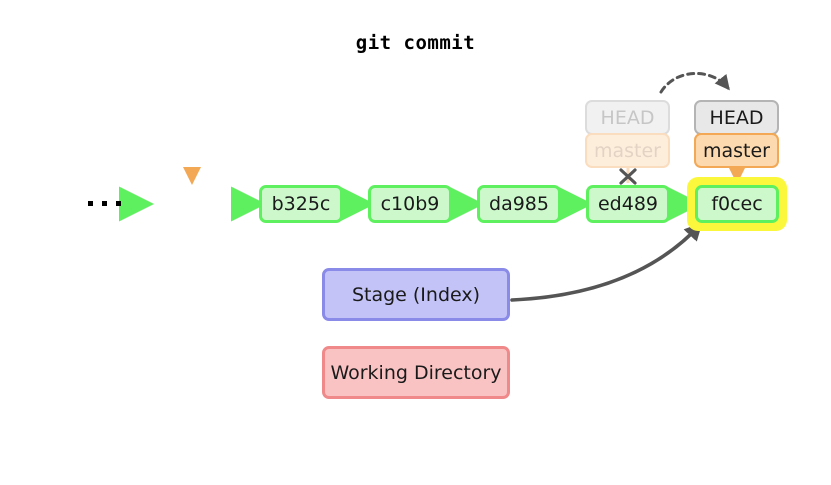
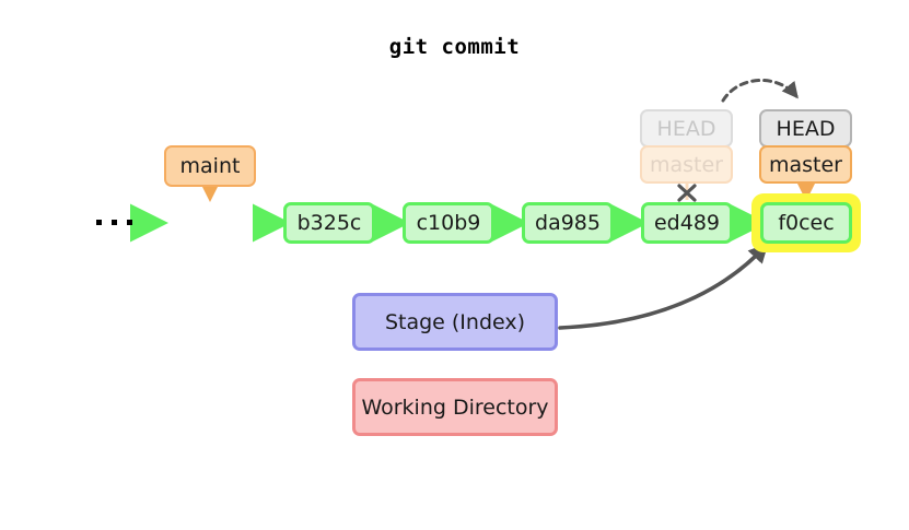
  git commit
  b325c
  c10b9
  da985
  ed489
  f0cec
+ maint
  HEAD
  master
  HEAD
  master
  Stage (Index)
  Working Directory
